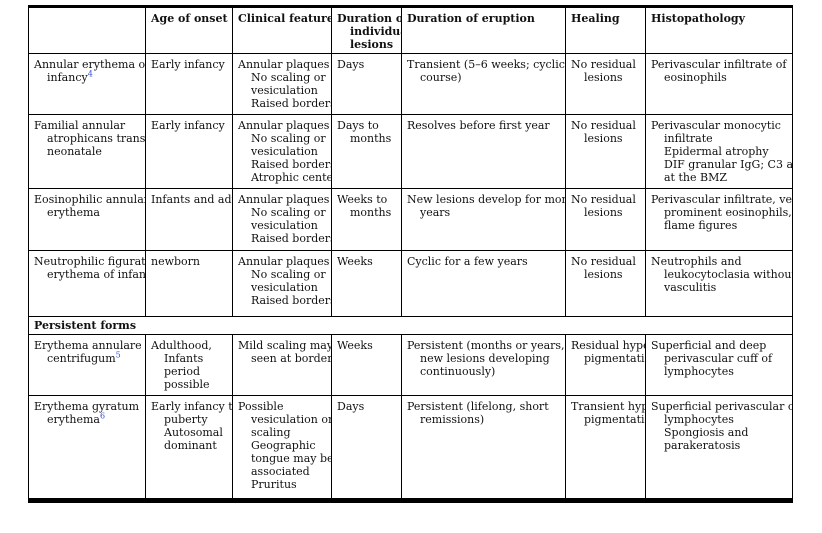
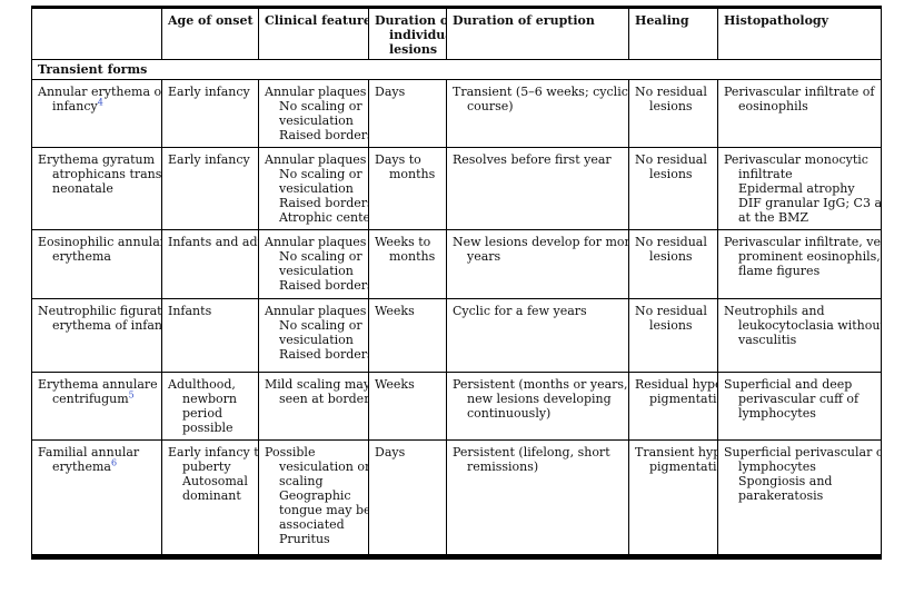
  	Age of onset	Clinical feature	Duration oindividulesions	Duration of eruption	Healing	Histopathology
+ Transient forms
  Annular erythema oinfancy4	Early infancy	Annular plaquesNo scaling orvesiculationRaised border	Days	Transient (5–6 weeks; cycliccourse)	No residuallesions	Perivascular infiltrate ofeosinophils
- Familial annularatrophicans transneonatale	Early infancy	Annular plaquesNo scaling orvesiculationRaised borderAtrophic cente	Days tomonths	Resolves before first year	No residuallesions	Perivascular monocyticinfiltrateEpidermal atrophyDIF granular IgG; C3 aat the BMZ
+ Erythema gyratumatrophicans transneonatale	Early infancy	Annular plaquesNo scaling orvesiculationRaised borderAtrophic cente	Days tomonths	Resolves before first year	No residuallesions	Perivascular monocyticinfiltrateEpidermal atrophyDIF granular IgG; C3 aat the BMZ
  Eosinophilic annulaerythema	Infants and ad	Annular plaquesNo scaling orvesiculationRaised border	Weeks tomonths	New lesions develop for moyears	No residuallesions	Perivascular infiltrate, veprominent eosinophils,flame figures
- Neutrophilic figuraterythema of infan	newborn	Annular plaquesNo scaling orvesiculationRaised border	Weeks	Cyclic for a few years	No residuallesions	Neutrophils andleukocytoclasia withouvasculitis
+ Neutrophilic figuraterythema of infan	Infants	Annular plaquesNo scaling orvesiculationRaised border	Weeks	Cyclic for a few years	No residuallesions	Neutrophils andleukocytoclasia withouvasculitis
- Persistent forms
- Erythema annularecentrifugum5	Adulthood,Infantsperiodpossible	Mild scaling mayseen at border	Weeks	Persistent (months or years,new lesions developingcontinuously)	Residual hyppigmentati	Superficial and deepperivascular cuff oflymphocytes
+ Erythema annularecentrifugum5	Adulthood,newbornperiodpossible	Mild scaling mayseen at border	Weeks	Persistent (months or years,new lesions developingcontinuously)	Residual hyppigmentati	Superficial and deepperivascular cuff oflymphocytes
- Erythema gyratumerythema6	Early infancy tpubertyAutosomaldominant	Possiblevesiculation orscalingGeographictongue may beassociatedPruritus	Days	Persistent (lifelong, shortremissions)	Transient hyppigmentati	Superficial perivascular clymphocytesSpongiosis andparakeratosis
+ Familial annularerythema6	Early infancy tpubertyAutosomaldominant	Possiblevesiculation orscalingGeographictongue may beassociatedPruritus	Days	Persistent (lifelong, shortremissions)	Transient hyppigmentati	Superficial perivascular clymphocytesSpongiosis andparakeratosis
